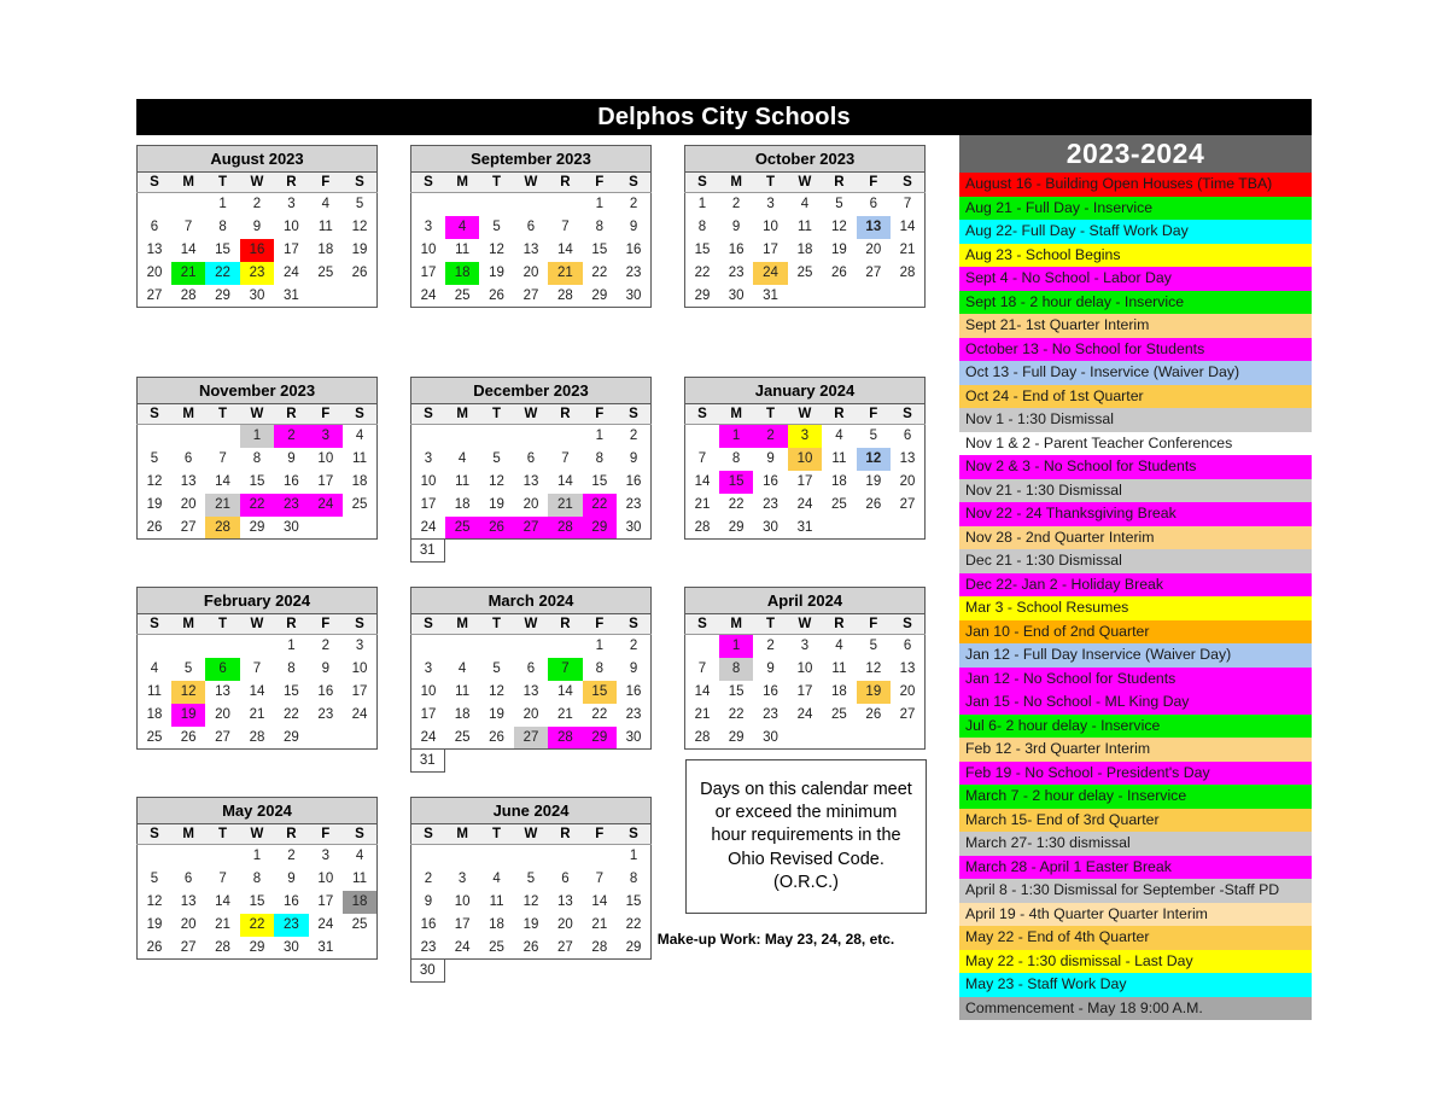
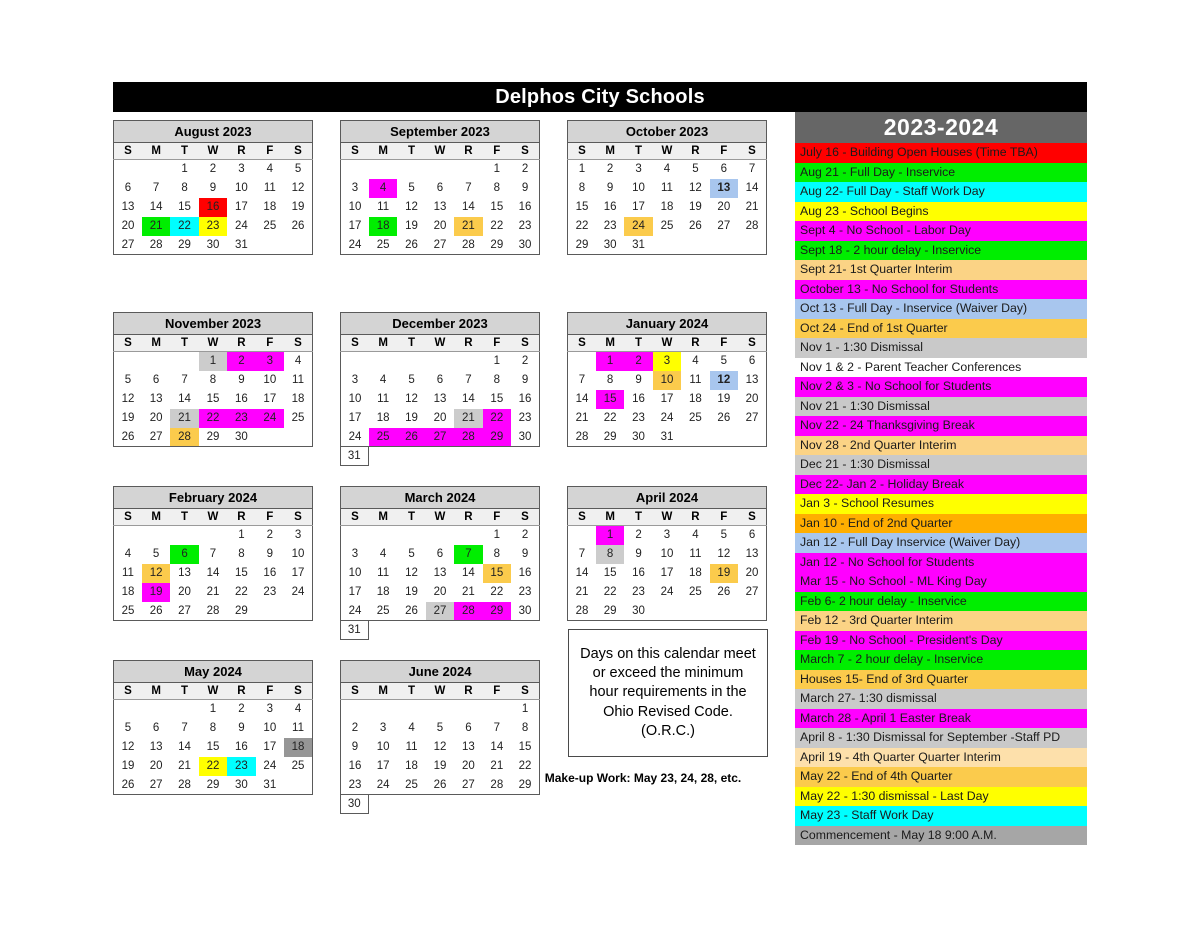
  Delphos City Schools
  August 2023
  S	M	T	W	R	F	S
  		1	2	3	4	5
  6	7	8	9	10	11	12
  13	14	15	16	17	18	19
  20	21	22	23	24	25	26
  27	28	29	30	31
  September 2023
  S	M	T	W	R	F	S
  					1	2
  3	4	5	6	7	8	9
  10	11	12	13	14	15	16
  17	18	19	20	21	22	23
  24	25	26	27	28	29	30
  October 2023
  S	M	T	W	R	F	S
  1	2	3	4	5	6	7
  8	9	10	11	12	13	14
  15	16	17	18	19	20	21
  22	23	24	25	26	27	28
  29	30	31
  November 2023
  S	M	T	W	R	F	S
  			1	2	3	4
  5	6	7	8	9	10	11
  12	13	14	15	16	17	18
  19	20	21	22	23	24	25
  26	27	28	29	30
  December 2023
  S	M	T	W	R	F	S
  					1	2
  3	4	5	6	7	8	9
  10	11	12	13	14	15	16
  17	18	19	20	21	22	23
  24	25	26	27	28	29	30
  31
  January 2024
  S	M	T	W	R	F	S
  	1	2	3	4	5	6
  7	8	9	10	11	12	13
  14	15	16	17	18	19	20
  21	22	23	24	25	26	27
  28	29	30	31
  February 2024
  S	M	T	W	R	F	S
  				1	2	3
  4	5	6	7	8	9	10
  11	12	13	14	15	16	17
  18	19	20	21	22	23	24
  25	26	27	28	29
  March 2024
  S	M	T	W	R	F	S
  					1	2
  3	4	5	6	7	8	9
  10	11	12	13	14	15	16
  17	18	19	20	21	22	23
  24	25	26	27	28	29	30
  31
  April 2024
  S	M	T	W	R	F	S
  	1	2	3	4	5	6
  7	8	9	10	11	12	13
  14	15	16	17	18	19	20
  21	22	23	24	25	26	27
  28	29	30
  May 2024
  S	M	T	W	R	F	S
  			1	2	3	4
  5	6	7	8	9	10	11
  12	13	14	15	16	17	18
  19	20	21	22	23	24	25
  26	27	28	29	30	31
  June 2024
  S	M	T	W	R	F	S
  						1
  2	3	4	5	6	7	8
  9	10	11	12	13	14	15
  16	17	18	19	20	21	22
  23	24	25	26	27	28	29
  30
  Days on this calendar meet or exceed the minimum hour requirements in the Ohio Revised Code. (O.R.C.)
  Make-up Work: May 23, 24, 28, etc.
  2023-2024
- August 16 - Building Open Houses (Time TBA)
+ July 16 - Building Open Houses (Time TBA)
  Aug 21 - Full Day - Inservice
  Aug 22- Full Day - Staff Work Day
  Aug 23 - School Begins
  Sept 4 - No School - Labor Day
  Sept 18 - 2 hour delay - Inservice
  Sept 21- 1st Quarter Interim
  October 13 - No School for Students
  Oct 13 - Full Day - Inservice (Waiver Day)
  Oct 24 - End of 1st Quarter
  Nov 1 - 1:30 Dismissal
  Nov 1 & 2 - Parent Teacher Conferences
  Nov 2 & 3 - No School for Students
  Nov 21 - 1:30 Dismissal
  Nov 22 - 24 Thanksgiving Break
  Nov 28 - 2nd Quarter Interim
  Dec 21 - 1:30 Dismissal
  Dec 22- Jan 2 - Holiday Break
- Mar 3 - School Resumes
+ Jan 3 - School Resumes
  Jan 10 - End of 2nd Quarter
  Jan 12 - Full Day Inservice (Waiver Day)
  Jan 12 - No School for Students
- Jan 15 - No School - ML King Day
+ Mar 15 - No School - ML King Day
- Jul 6- 2 hour delay - Inservice
+ Feb 6- 2 hour delay - Inservice
  Feb 12 - 3rd Quarter Interim
  Feb 19 - No School - President's Day
  March 7 - 2 hour delay - Inservice
- March 15- End of 3rd Quarter
+ Houses 15- End of 3rd Quarter
  March 27- 1:30 dismissal
  March 28 - April 1 Easter Break
  April 8 - 1:30 Dismissal for September -Staff PD
  April 19 - 4th Quarter Quarter Interim
  May 22 - End of 4th Quarter
  May 22 - 1:30 dismissal - Last Day
  May 23 - Staff Work Day
  Commencement - May 18 9:00 A.M.
